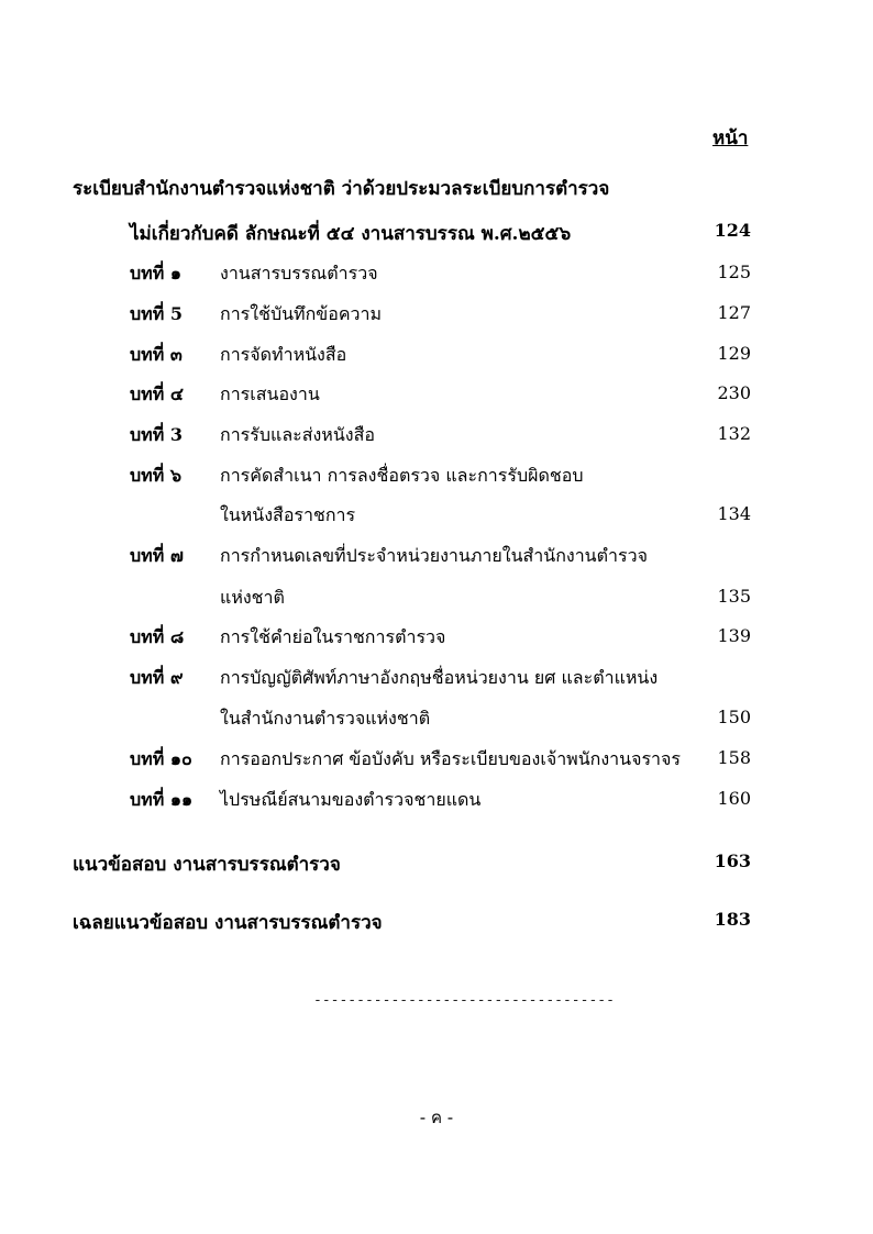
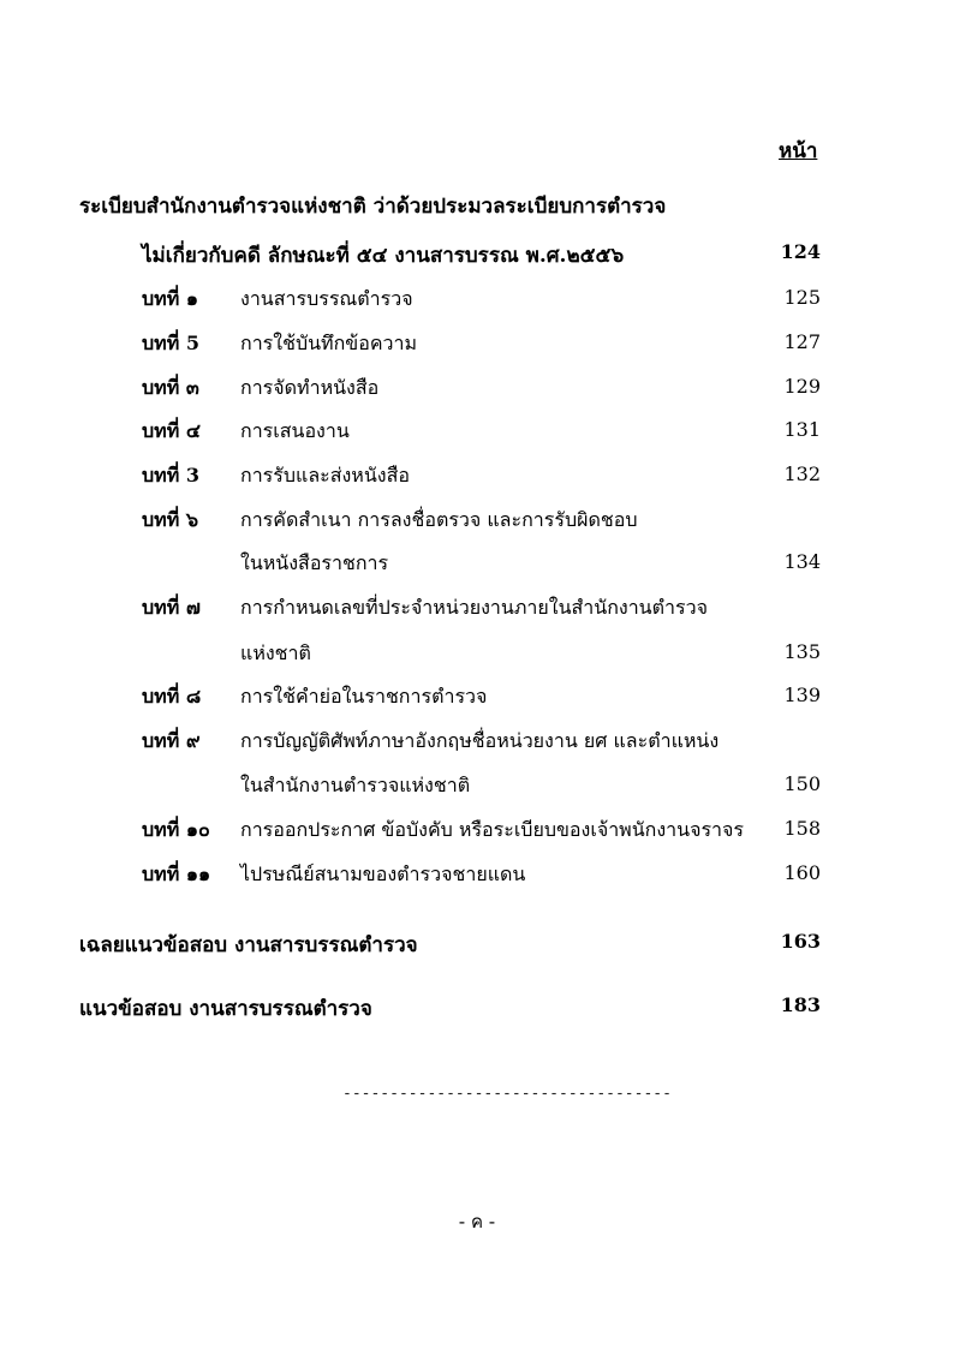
  หน้า
  ระเบียบสำนักงานตำรวจแห่งชาติ ว่าด้วยประมวลระเบียบการตำรวจ
  ไม่เกี่ยวกับคดี ลักษณะที่ ๕๔ งานสารบรรณ พ.ศ.๒๕๕๖
  124
  บทที่ ๑
  งานสารบรรณตำรวจ
  125
  บทที่ 5
  การใช้บันทึกข้อความ
  127
  บทที่ ๓
  การจัดทำหนังสือ
  129
  บทที่ ๔
  การเสนองาน
- 230
+ 131
  บทที่ 3
  การรับและส่งหนังสือ
  132
  บทที่ ๖
  การคัดสำเนา การลงชื่อตรวจ และการรับผิดชอบ
  ในหนังสือราชการ
  134
  บทที่ ๗
  การกำหนดเลขที่ประจำหน่วยงานภายในสำนักงานตำรวจ
  แห่งชาติ
  135
  บทที่ ๘
  การใช้คำย่อในราชการตำรวจ
  139
  บทที่ ๙
  การบัญญัติศัพท์ภาษาอังกฤษชื่อหน่วยงาน ยศ และตำแหน่ง
  ในสำนักงานตำรวจแห่งชาติ
  150
  บทที่ ๑๐
  การออกประกาศ ข้อบังคับ หรือระเบียบของเจ้าพนักงานจราจร
  158
  บทที่ ๑๑
  ไปรษณีย์สนามของตำรวจชายแดน
  160
- แนวข้อสอบ งานสารบรรณตำรวจ
+ เฉลยแนวข้อสอบ งานสารบรรณตำรวจ
  163
- เฉลยแนวข้อสอบ งานสารบรรณตำรวจ
+ แนวข้อสอบ งานสารบรรณตำรวจ
  183
  -----------------------------------
  - ค -
